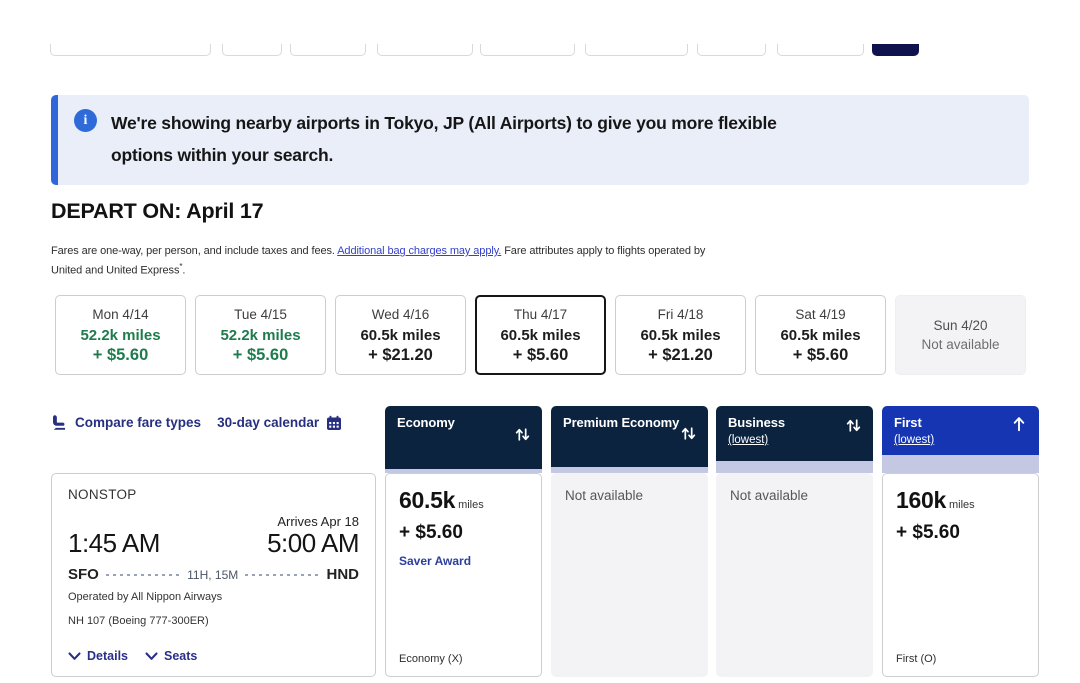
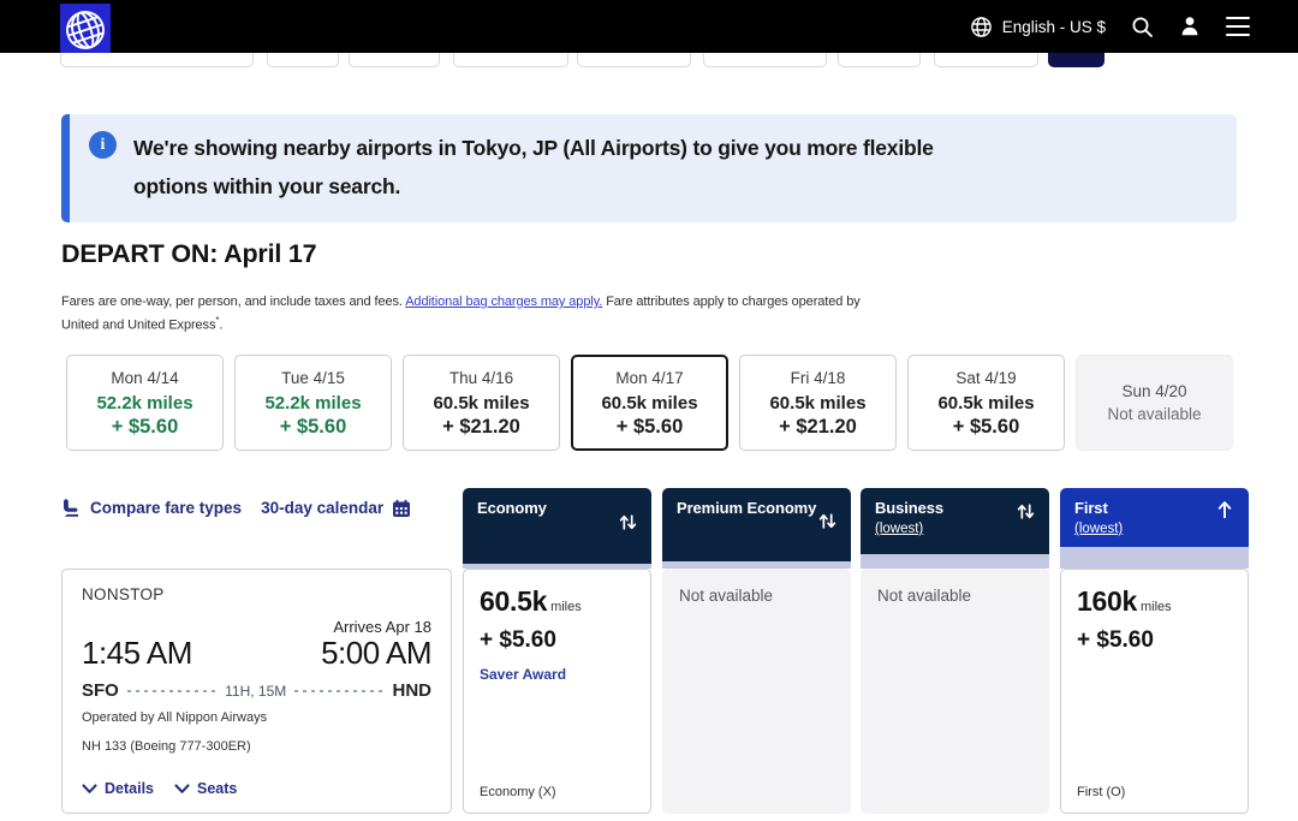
+ English - US $
  i
  We're showing nearby airports in Tokyo, JP (All Airports) to give you more flexible
  options within your search.
  DEPART ON: April 17
- Fares are one-way, per person, and include taxes and fees. Additional bag charges may apply. Fare attributes apply to flights operated by
+ Fares are one-way, per person, and include taxes and fees. Additional bag charges may apply. Fare attributes apply to charges operated by
  United and United Express*.
  Mon 4/14
  52.2k miles
  + $5.60
  Tue 4/15
  52.2k miles
  + $5.60
- Wed 4/16
+ Thu 4/16
  60.5k miles
  + $21.20
- Thu 4/17
+ Mon 4/17
  60.5k miles
  + $5.60
  Fri 4/18
  60.5k miles
  + $21.20
  Sat 4/19
  60.5k miles
  + $5.60
  Sun 4/20
  Not available
  Compare fare types
  30-day calendar
  Economy
  Premium Economy
  Business
  (lowest)
  First
  (lowest)
  NONSTOP
  Arrives Apr 18
  1:45 AM
  5:00 AM
  SFO
  11H, 15M
  HND
  Operated by All Nippon Airways
- NH 107 (Boeing 777-300ER)
+ NH 133 (Boeing 777-300ER)
  Details
  Seats
  60.5k miles
  + $5.60
  Saver Award
  Economy (X)
  Not available
  Not available
  160k miles
  + $5.60
  First (O)
